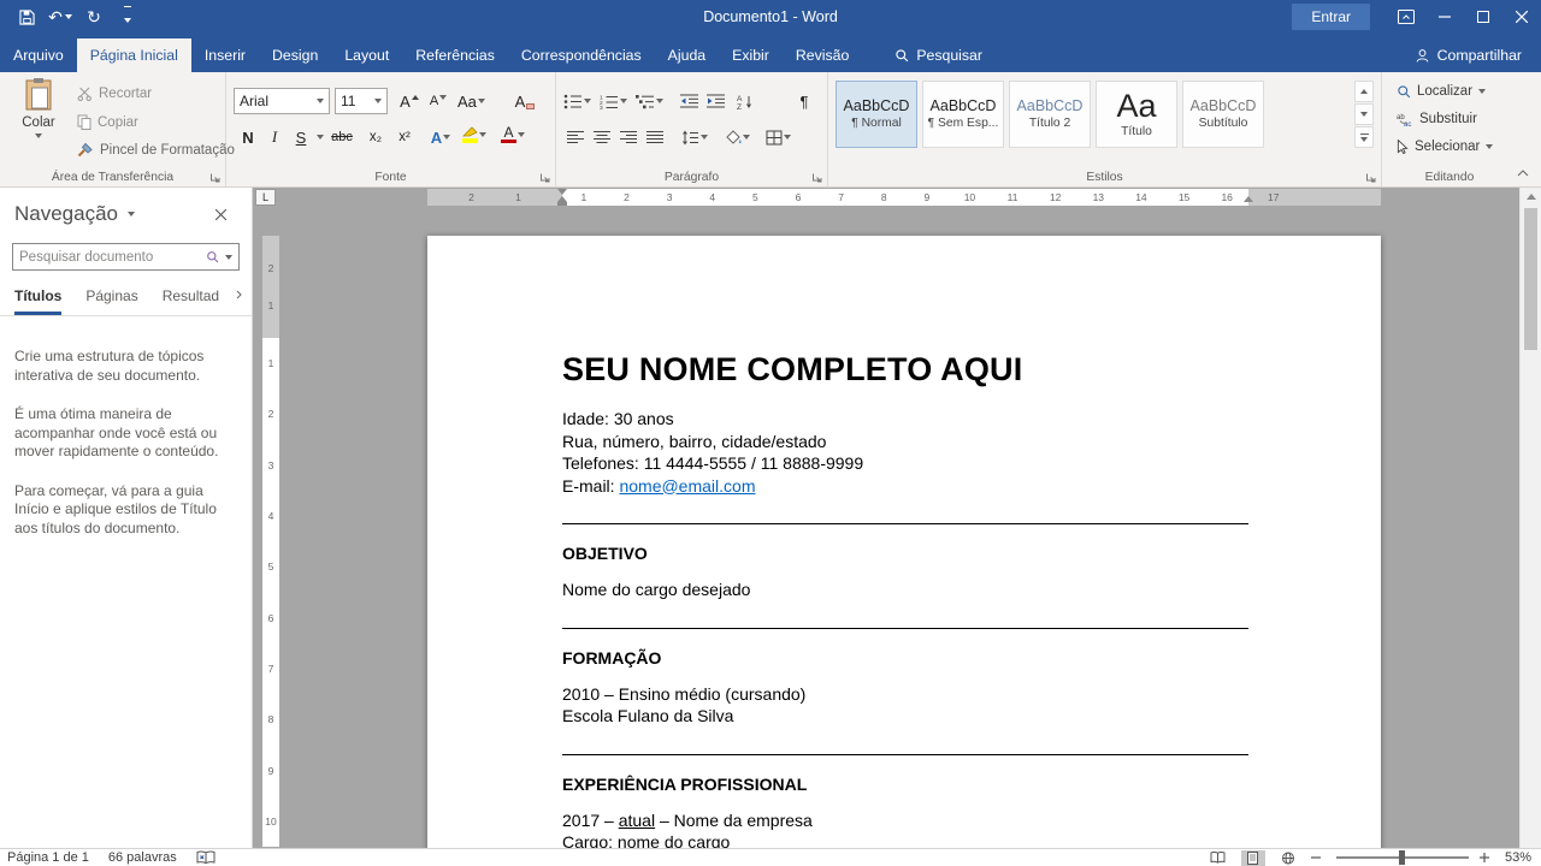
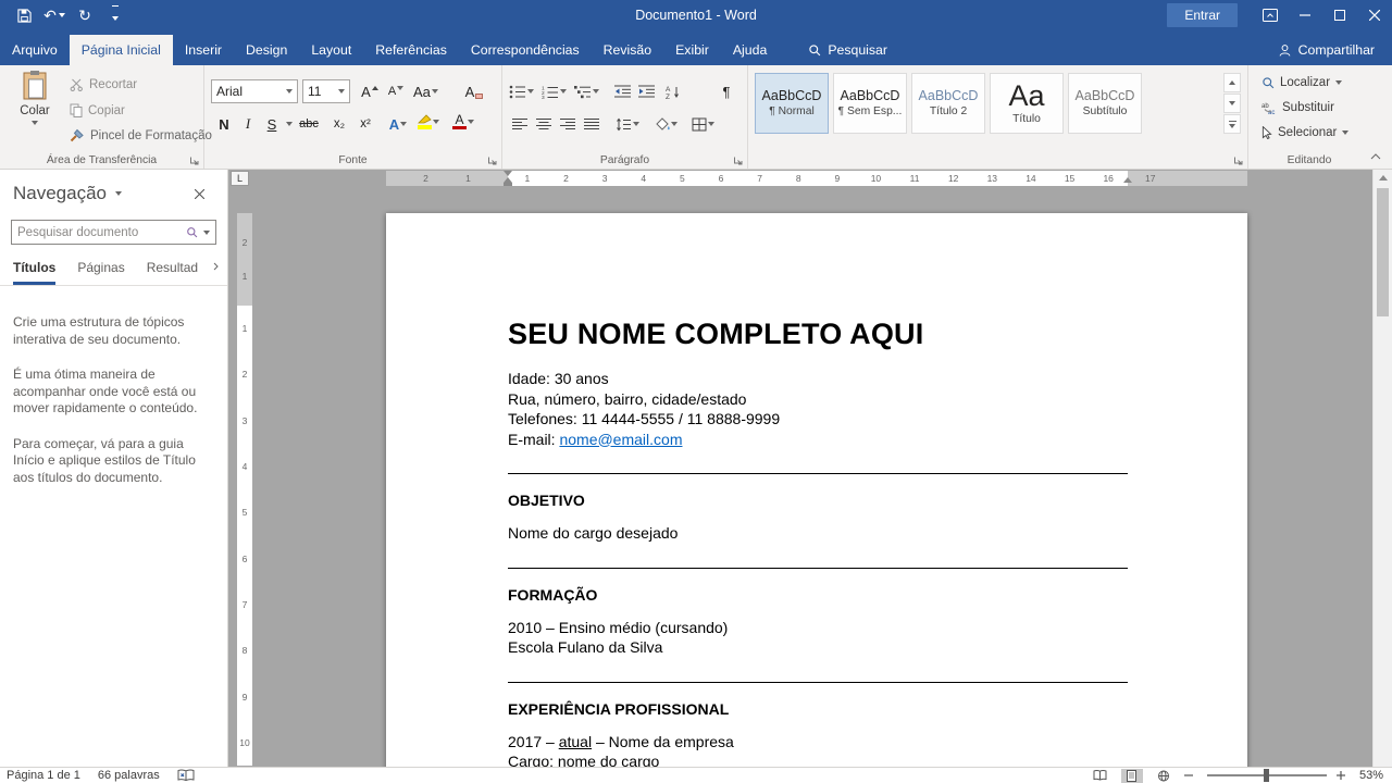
  ↶
  ↻
  Documento1 - Word
  Entrar
  Arquivo
  Página Inicial
  Inserir
  Design
  Layout
  Referências
  Correspondências
- Ajuda
+ Revisão
  Exibir
- Revisão
+ Ajuda
  Pesquisar
  Compartilhar
  Colar
  Recortar
  Copiar
  Pincel de Formatação
  Área de Transferência
  Arial
  11
  A
  A
  Aa
  A
  N
  I
  S
  abc
  x₂
  x²
  A
  A
  Fonte
  ¶
  Parágrafo
  AaBbCcD
  ¶ Normal
  AaBbCcD
  ¶ Sem Esp...
  AaBbCcD
  Título 2
  Aa
  Título
  AaBbCcD
  Subtítulo
- Estilos
  Localizar
  Substituir
  Selecionar
  Editando
  Navegação
  Pesquisar documento
  Títulos
  Páginas
  Resultad
  Crie uma estrutura de tópicos interativa de seu documento.
  É uma ótima maneira de acompanhar onde você está ou mover rapidamente o conteúdo.
  Para começar, vá para a guia Início e aplique estilos de Título aos títulos do documento.
  L
  2
  1
  1
  2
  3
  4
  5
  6
  7
  8
  9
  10
  11
  12
  13
  14
  15
  16
  17
  2
  1
  1
  2
  3
  4
  5
  6
  7
  8
  9
  10
  SEU NOME COMPLETO AQUI
  Idade: 30 anos
  Rua, número, bairro, cidade/estado
  Telefones: 11 4444-5555 / 11 8888-9999
  E-mail: nome@email.com
  OBJETIVO
  Nome do cargo desejado
  FORMAÇÃO
  2010 – Ensino médio (cursando)
  Escola Fulano da Silva
  EXPERIÊNCIA PROFISSIONAL
  2017 – atual – Nome da empresa
  Cargo: nome do cargo
  Página 1 de 1
  66 palavras
  53%
